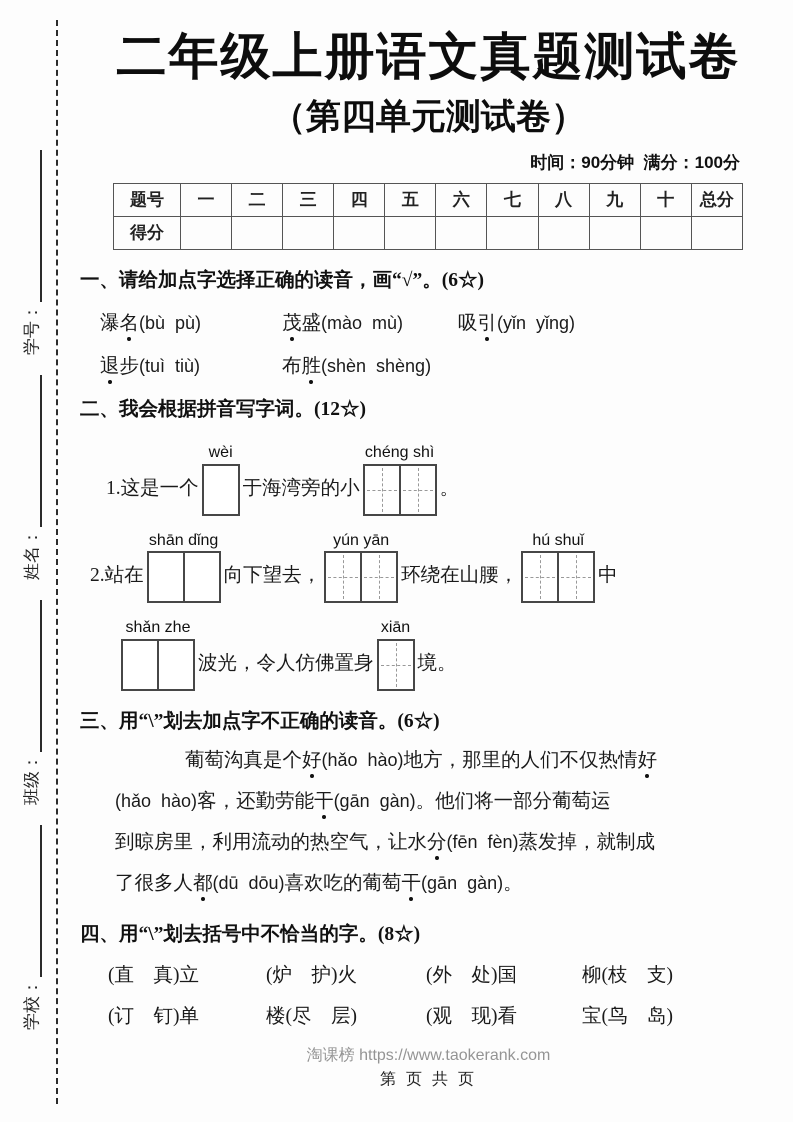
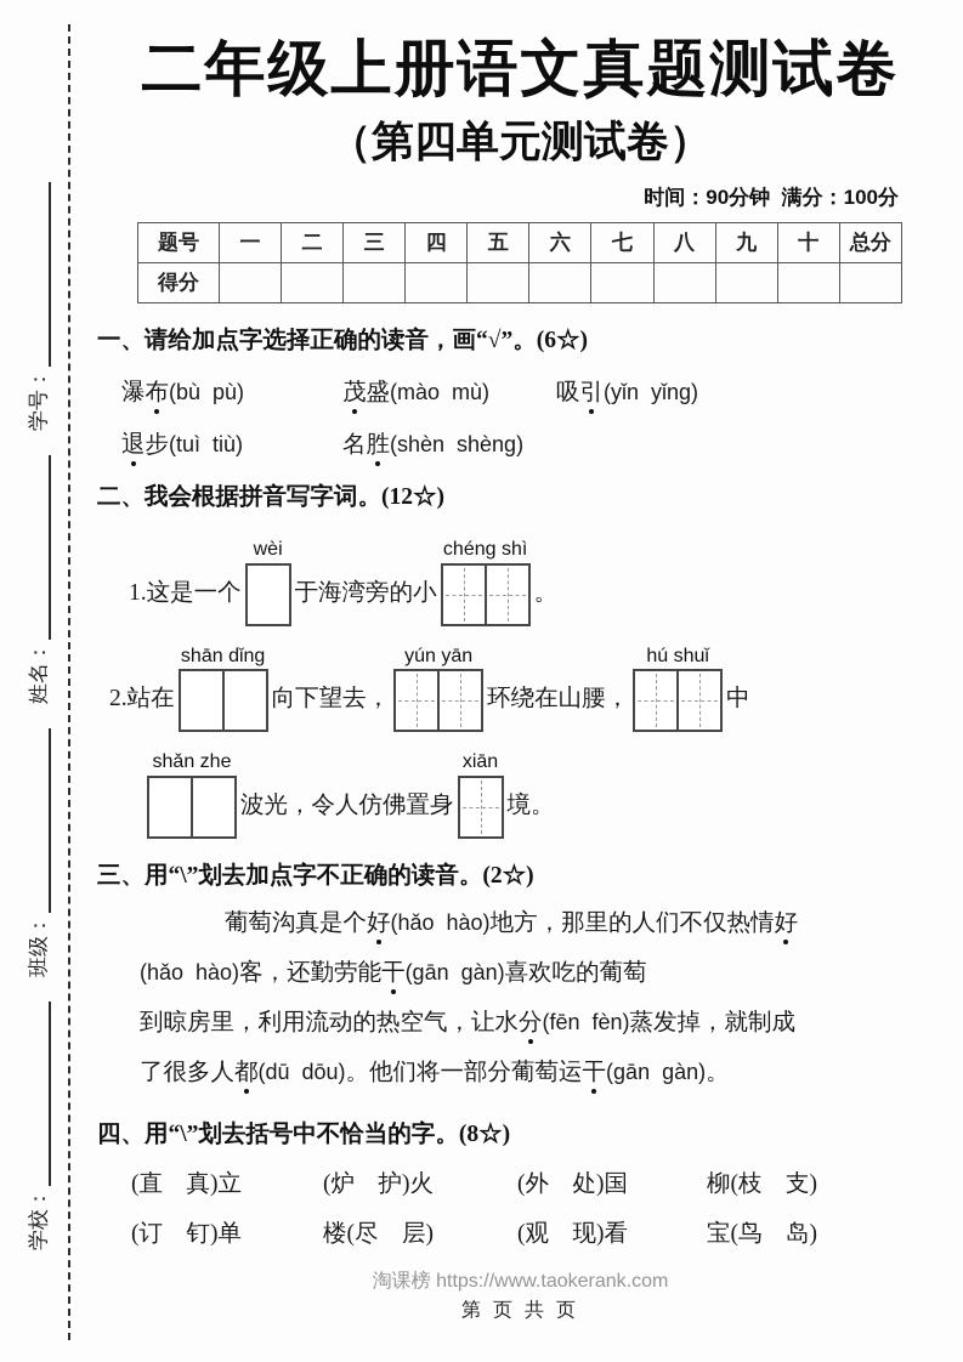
  二年级上册语文真题测试卷
  （第四单元测试卷）
  时间：90分钟 满分：100分
  题号	一	二	三	四	五	六	七	八	九	十	总分
  得分
  一、请给加点字选择正确的读音，画“√”。(6☆)
- 瀑名(bù pù)
+ 瀑布(bù pù)
  茂盛(mào mù)
  吸引(yǐn yǐng)
  退步(tuì tiù)
- 布胜(shèn shèng)
+ 名胜(shèn shèng)
  二、我会根据拼音写字词。(12☆)
  1.这是一个
  wèi
  于海湾旁的小
  chéng shì
  。
  2.站在
  shān dǐng
  向下望去，
  yún yān
  环绕在山腰，
  hú shuǐ
  中
  shǎn zhe
  波光，令人仿佛置身
  xiān
  境。
- 三、用“\”划去加点字不正确的读音。(6☆)
+ 三、用“\”划去加点字不正确的读音。(2☆)
  葡萄沟真是个好(hǎo hào)地方，那里的人们不仅热情好
- (hǎo hào)客，还勤劳能干(gān gàn)。他们将一部分葡萄运
+ (hǎo hào)客，还勤劳能干(gān gàn)喜欢吃的葡萄
  到晾房里，利用流动的热空气，让水分(fēn fèn)蒸发掉，就制成
- 了很多人都(dū dōu)喜欢吃的葡萄干(gān gàn)。
+ 了很多人都(dū dōu)。他们将一部分葡萄运干(gān gàn)。
  四、用“\”划去括号中不恰当的字。(8☆)
  (直 真)立
  (炉 护)火
  (外 处)国
  柳(枝 支)
  (订 钉)单
  楼(尽 层)
  (观 现)看
  宝(鸟 岛)
  淘课榜 https://www.taokerank.com
  第 页 共 页
